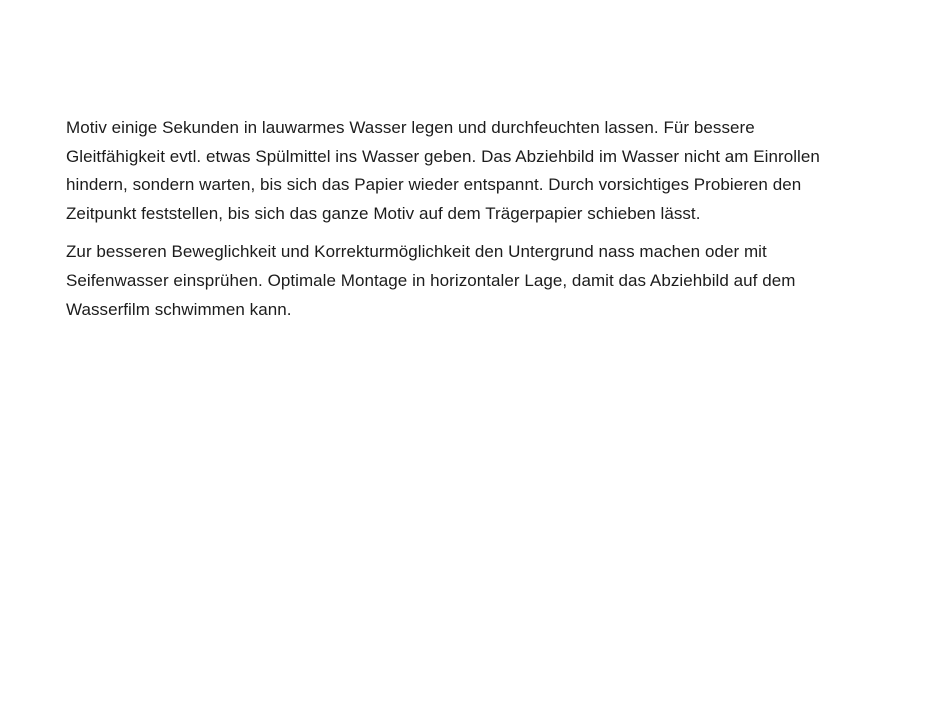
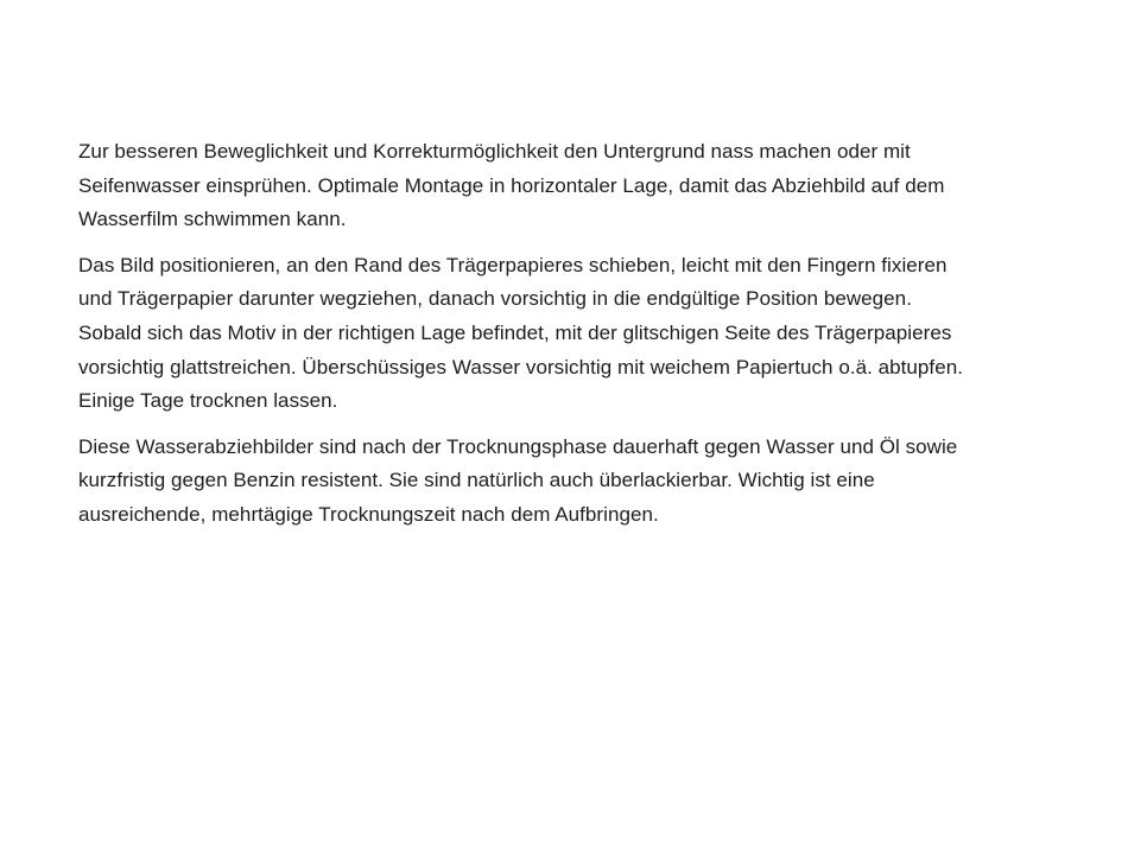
- Motiv einige Sekunden in lauwarmes Wasser legen und durchfeuchten lassen. Für bessere
- Gleitfähigkeit evtl. etwas Spülmittel ins Wasser geben. Das Abziehbild im Wasser nicht am Einrollen
- hindern, sondern warten, bis sich das Papier wieder entspannt. Durch vorsichtiges Probieren den
- Zeitpunkt feststellen, bis sich das ganze Motiv auf dem Trägerpapier schieben lässt.
  Zur besseren Beweglichkeit und Korrekturmöglichkeit den Untergrund nass machen oder mit
  Seifenwasser einsprühen. Optimale Montage in horizontaler Lage, damit das Abziehbild auf dem
  Wasserfilm schwimmen kann.
+ Das Bild positionieren, an den Rand des Trägerpapieres schieben, leicht mit den Fingern fixieren
+ und Trägerpapier darunter wegziehen, danach vorsichtig in die endgültige Position bewegen.
+ Sobald sich das Motiv in der richtigen Lage befindet, mit der glitschigen Seite des Trägerpapieres
+ vorsichtig glattstreichen. Überschüssiges Wasser vorsichtig mit weichem Papiertuch o.ä. abtupfen.
+ Einige Tage trocknen lassen.
+ Diese Wasserabziehbilder sind nach der Trocknungsphase dauerhaft gegen Wasser und Öl sowie
+ kurzfristig gegen Benzin resistent. Sie sind natürlich auch überlackierbar. Wichtig ist eine
+ ausreichende, mehrtägige Trocknungszeit nach dem Aufbringen.
